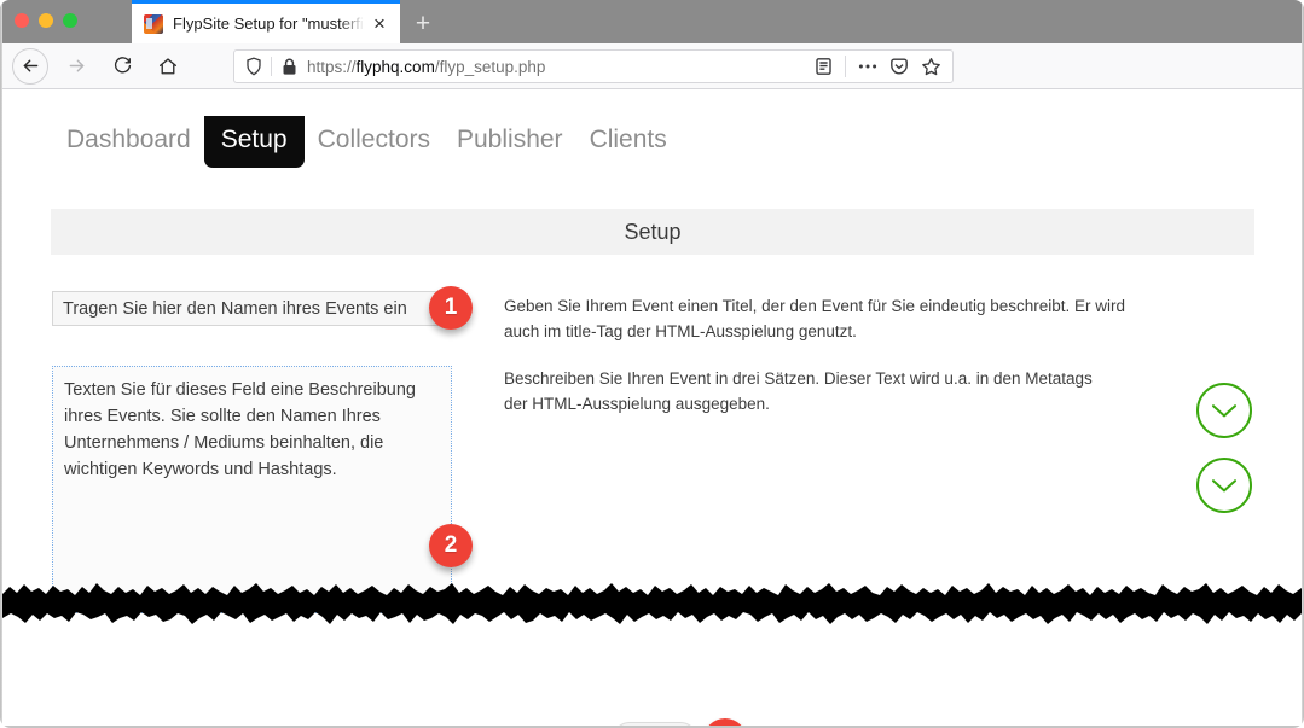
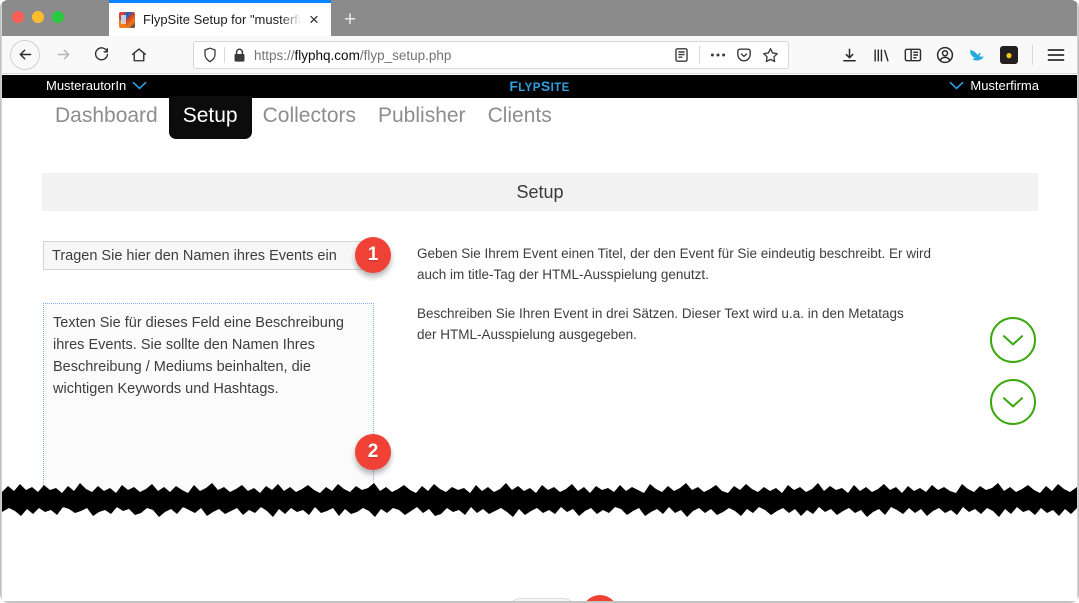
  FlypSite Setup for "musterfir
  ×
  +
  https://flyphq.com/flyp_setup.php
+ ●
+ MusterautorIn
+ FLYPSITE
+ Musterfirma
  Dashboard
  Setup
  Collectors
  Publisher
  Clients
  Setup
  Tragen Sie hier den Namen ihres Events ein
  1
  Geben Sie Ihrem Event einen Titel, der den Event für Sie eindeutig beschreibt. Er wird auch im title-Tag der HTML-Ausspielung genutzt.
- Texten Sie für dieses Feld eine Beschreibung ihres Events. Sie sollte den Namen Ihres Unternehmens / Mediums beinhalten, die wichtigen Keywords und Hashtags.
+ Texten Sie für dieses Feld eine Beschreibung ihres Events. Sie sollte den Namen Ihres Beschreibung / Mediums beinhalten, die wichtigen Keywords und Hashtags.
  2
  Beschreiben Sie Ihren Event in drei Sätzen. Dieser Text wird u.a. in den Metatags der HTML-Ausspielung ausgegeben.
